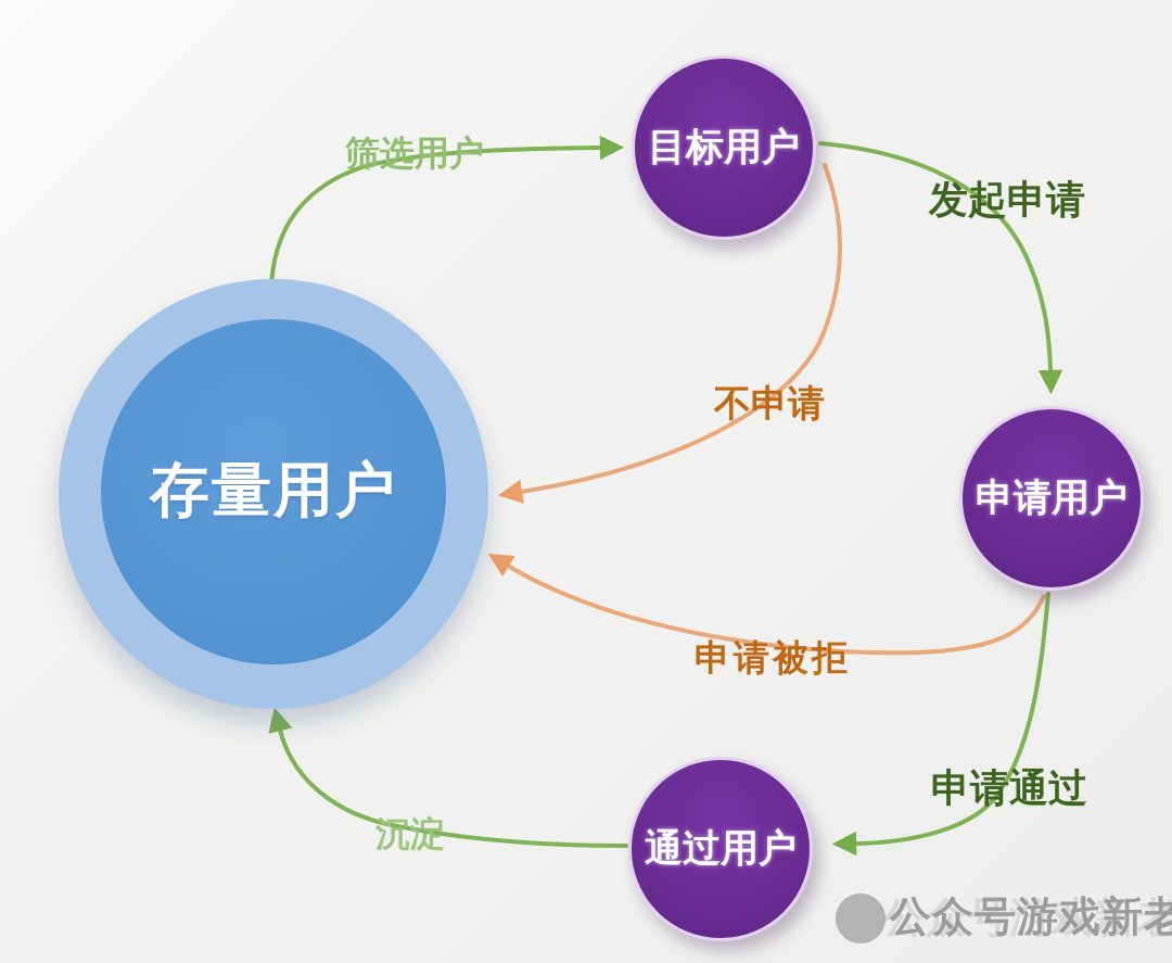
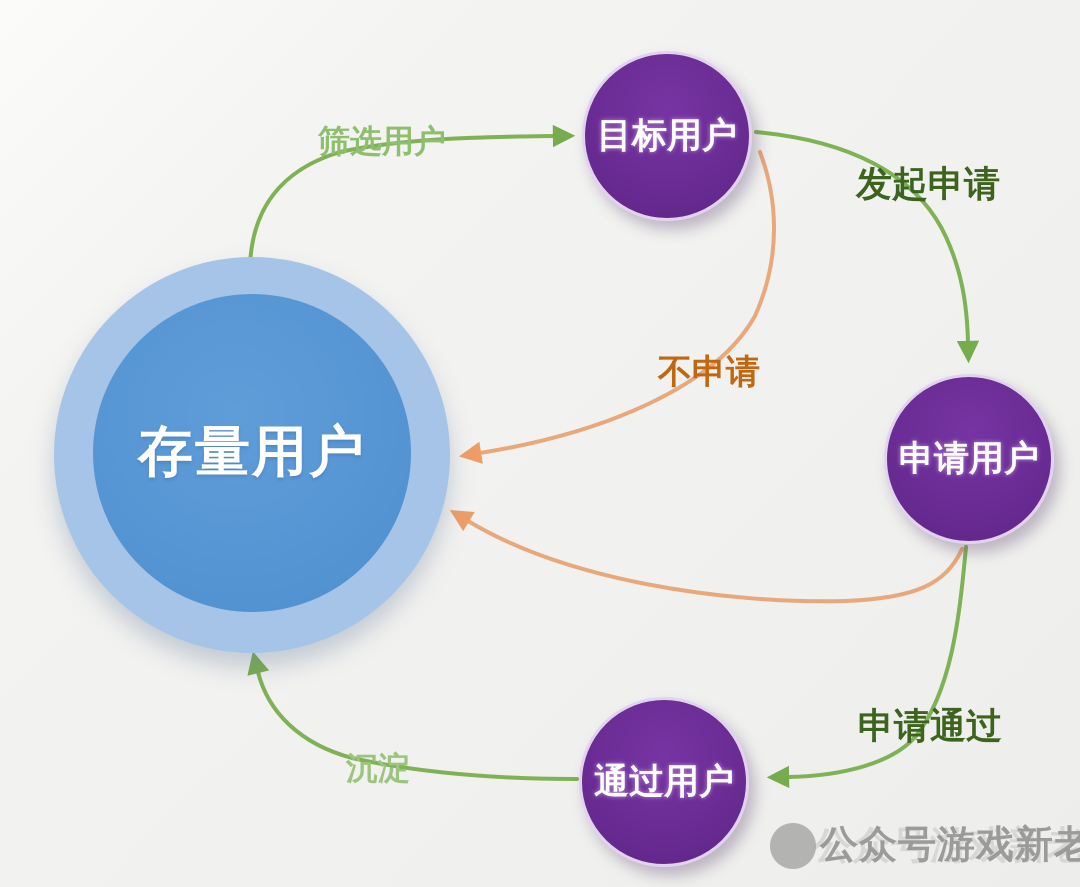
  存量用户
  目标用户
  申请用户
  通过用户
  筛选用户
  发起申请
  不申请
- 申请被拒
  申请通过
  沉淀
  公众号游戏新老
